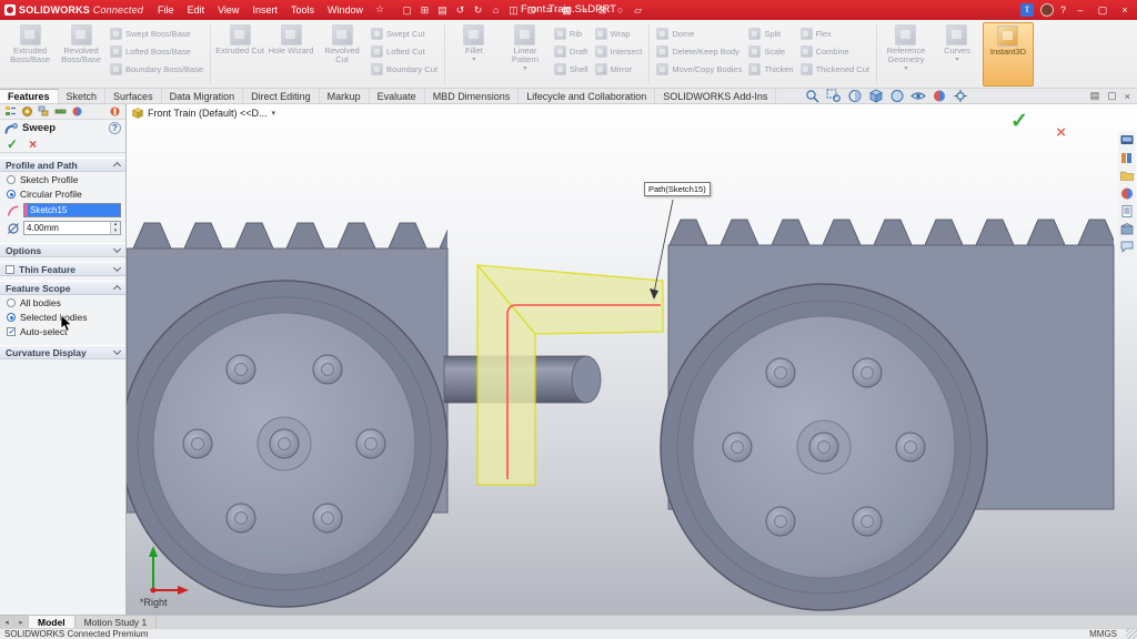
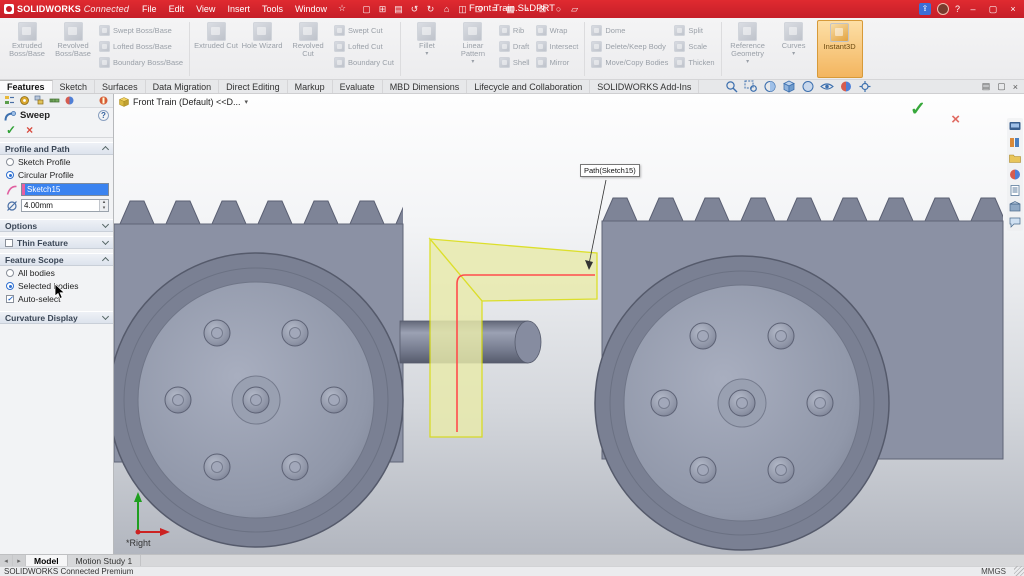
  SOLIDWORKS Connected
  File
  Edit
  View
  Insert
  Tools
  Window
  ☆
  ▢
  ⊞
  ▤
  ↺
  ↻
  ⌂
  ◫
  ⊡
  ≡
  ▦
  ◔
  ⊠
  ○
  ▱
  Front Train.SLDPRT
  ⇪
  ?
  –
  ▢
  ×
  Extruded Boss/Base
  Revolved Boss/Base
  Swept Boss/Base
  Lofted Boss/Base
  Boundary Boss/Base
  Extruded Cut
  Hole Wizard
  Revolved Cut
  Swept Cut
  Lofted Cut
  Boundary Cut
  Fillet
  Linear Pattern
  Rib
  Draft
  Shell
  Wrap
  Intersect
  Mirror
  Dome
  Delete/Keep Body
  Move/Copy Bodies
  Split
  Scale
  Thicken
- Flex
- Combine
- Thickened Cut
  Reference Geometry
  Curves
  Instant3D
  Features
  Sketch
  Surfaces
  Data Migration
  Direct Editing
  Markup
  Evaluate
  MBD Dimensions
  Lifecycle and Collaboration
  SOLIDWORKS Add-Ins
  ▤
  ▢
  ×
  Sweep
  ?
  ✓
  ×
  Profile and Path
  Sketch Profile
  Circular Profile
  Sketch15
  4.00mm
  Options
  Thin Feature
  Feature Scope
  All bodies
  Selectedodies
  Auto-select
  Curvature Display
  Front Train (Default) <<D...
  Path(Sketch15)
  ✓
  ×
  *Right
  Model
  Motion Study 1
  SOLIDWORKS Connected Premium
  MMGS
